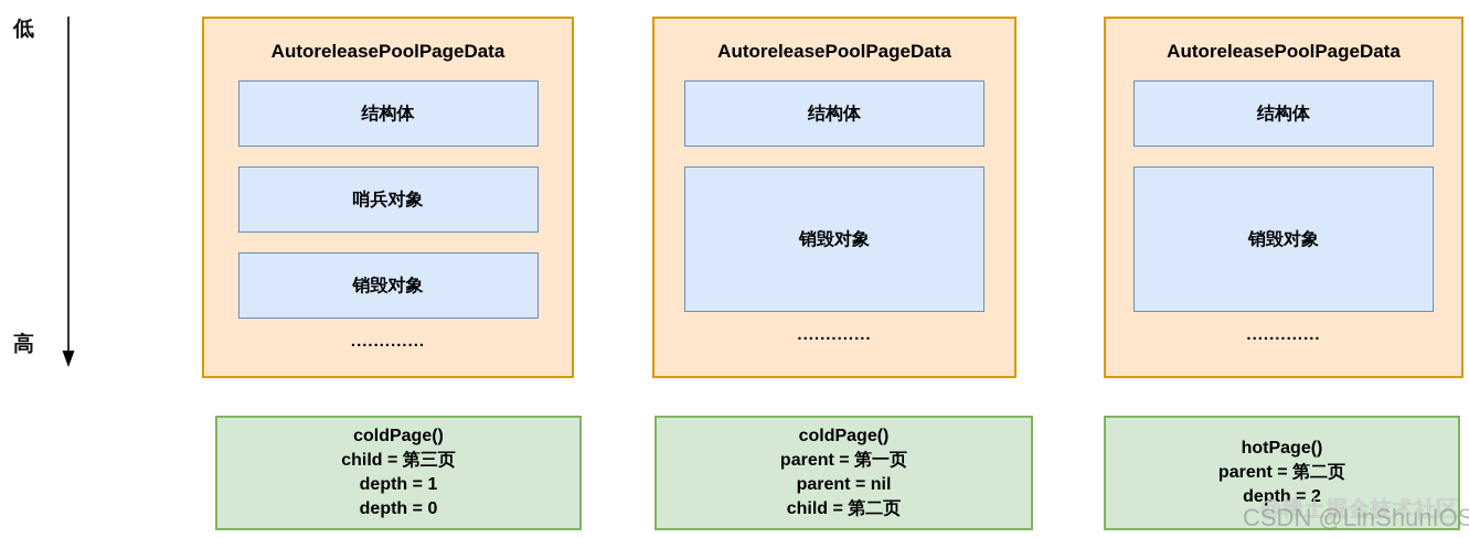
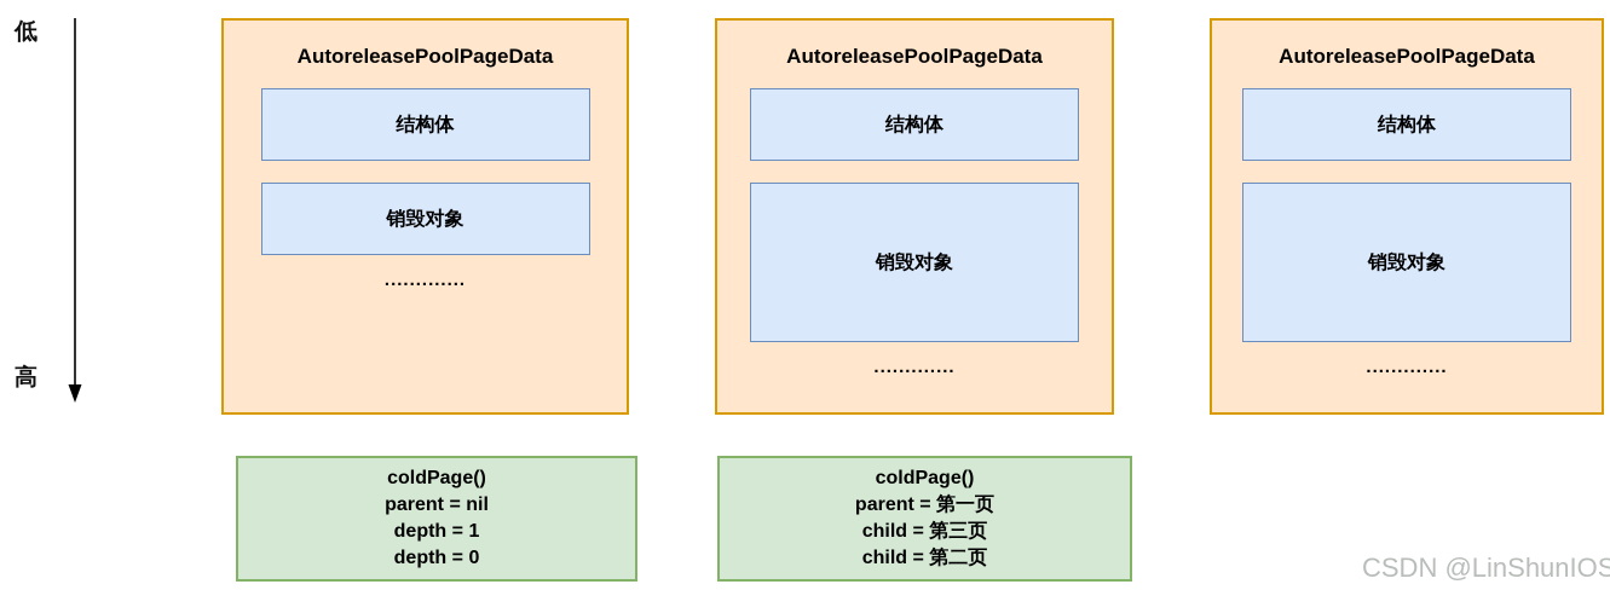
  低
  高
  AutoreleasePoolPageData
  结构体
- 哨兵对象
  销毁对象
  .............
  coldPage()
- child = 第三页
+ parent = nil
  depth = 1
  depth = 0
  AutoreleasePoolPageData
  结构体
  销毁对象
  .............
  coldPage()
  parent = 第一页
- parent = nil
+ child = 第三页
  child = 第二页
  AutoreleasePoolPageData
  结构体
  销毁对象
  .............
- hotPage()
- parent = 第二页
- depth = 2
- @稀土掘金技术社区
  CSDN @LinShunIOS
